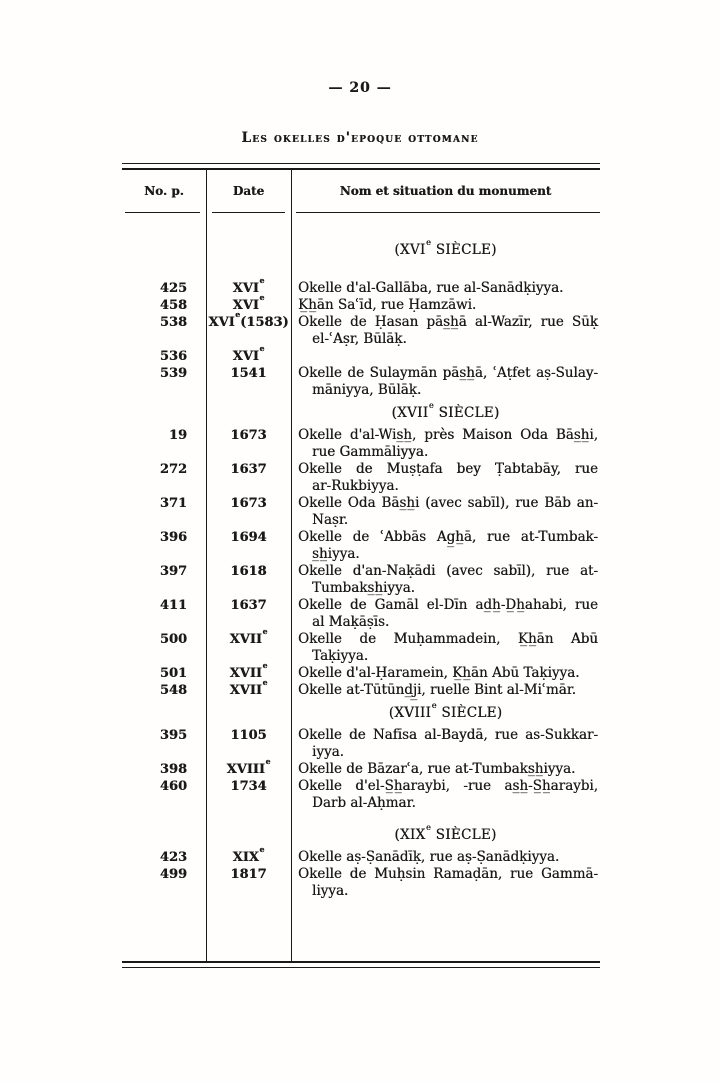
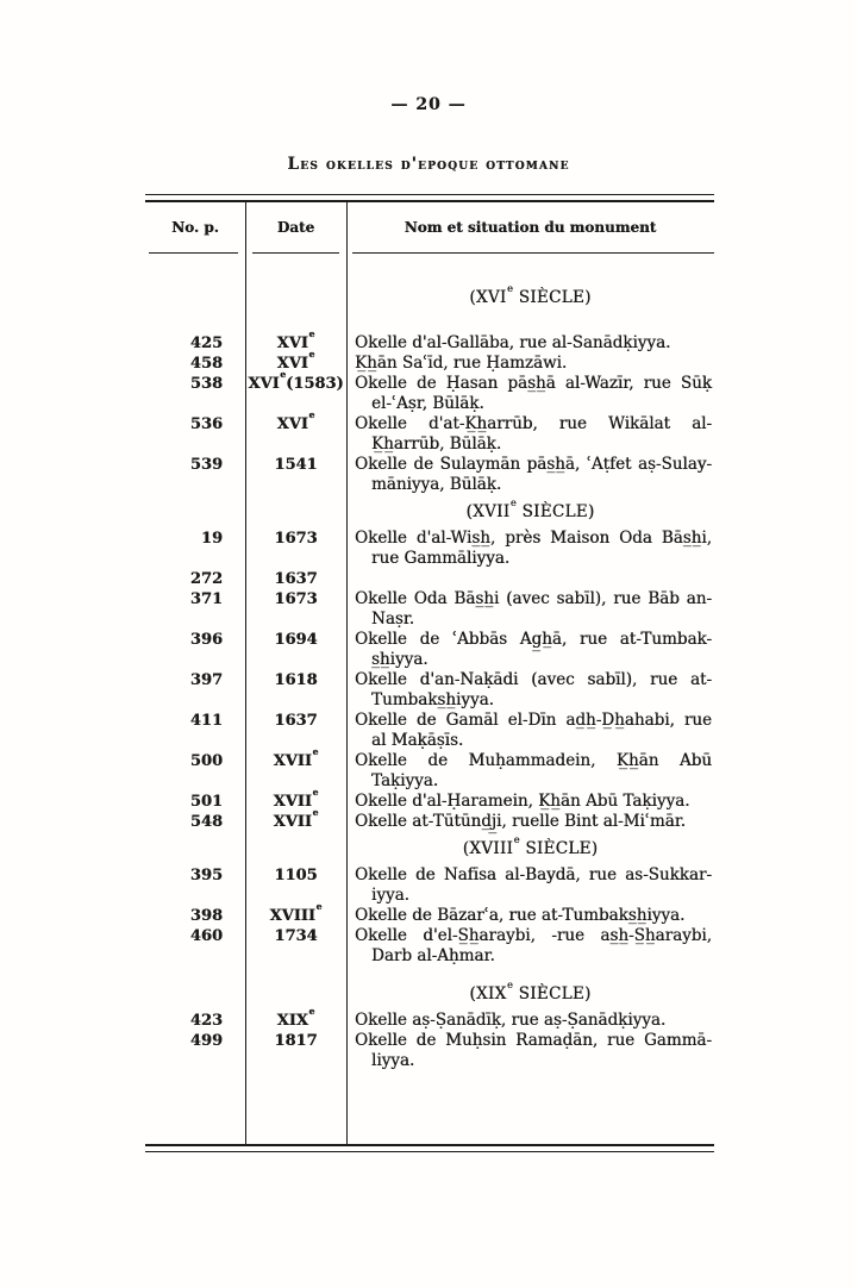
  — 20 —
  Les okelles d'epoque ottomane
  No. p.
  Date
  Nom et situation du monument
  (XVIe SIÈCLE)
  425
  XVIe
  Okelle d'al-Gallāba, rue al-Sanādḳiyya.
  458
  XVIe
  K̲h̲ān Saʿīd, rue Ḥamzāwi.
  538
  XVIe(1583)
  Okelle de Ḥasan pās̲h̲ā al-Wazīr, rue Sūḳ
  el-ʿAṣr, Būlāḳ.
  536
  XVIe
+ Okelle d'at-K̲h̲arrūb, rue Wikālat al-
+ K̲h̲arrūb, Būlāḳ.
  539
  1541
  Okelle de Sulaymān pās̲h̲ā, ʿAṭfet aṣ-Sulay-
  māniyya, Būlāḳ.
  (XVIIe SIÈCLE)
  19
  1673
  Okelle d'al-Wis̲h̲, près Maison Oda Bās̲h̲i,
  rue Gammāliyya.
  272
  1637
- Okelle de Muṣṭafa bey Ṭabtabāy, rue
- ar-Rukbiyya.
  371
  1673
  Okelle Oda Bās̲h̲i (avec sabīl), rue Bāb an-
  Naṣr.
  396
  1694
  Okelle de ʿAbbās Ag̲h̲ā, rue at-Tumbak-
  s̲h̲iyya.
  397
  1618
  Okelle d'an-Naḳādi (avec sabīl), rue at-
  Tumbaks̲h̲iyya.
  411
  1637
  Okelle de Gamāl el-Dīn ad̲h̲-D̲h̲ahabi, rue
  al Maḳāṣīs.
  500
  XVIIe
  Okelle de Muḥammadein, K̲h̲ān Abū
  Taḳiyya.
  501
  XVIIe
  Okelle d'al-Ḥaramein, K̲h̲ān Abū Taḳiyya.
  548
  XVIIe
  Okelle at-Tūtūnd̲j̲i, ruelle Bint al-Miʿmār.
  (XVIIIe SIÈCLE)
  395
  1105
  Okelle de Nafīsa al-Baydā, rue as-Sukkar-
  iyya.
  398
  XVIIIe
  Okelle de Bāzarʿa, rue at-Tumbaks̲h̲iyya.
  460
  1734
  Okelle d'el-S̲h̲araybi, -rue as̲h̲-S̲h̲araybi,
  Darb al-Aḥmar.
  (XIXe SIÈCLE)
  423
  XIXe
  Okelle aṣ-Ṣanādīḳ, rue aṣ-Ṣanādḳiyya.
  499
  1817
  Okelle de Muḥsin Ramaḍān, rue Gammā-
  liyya.
